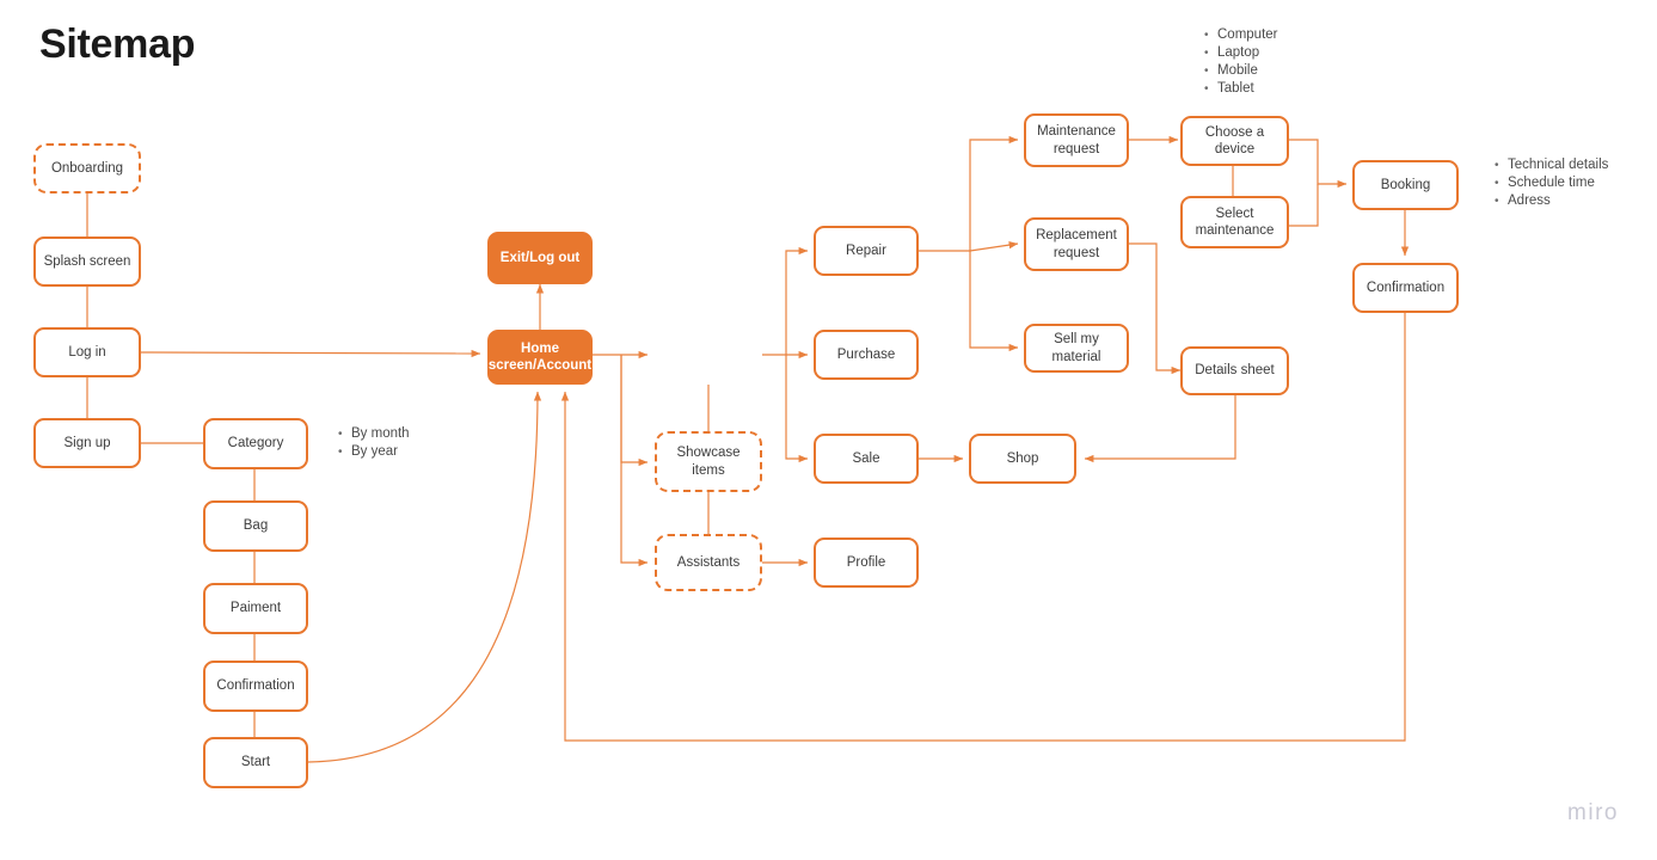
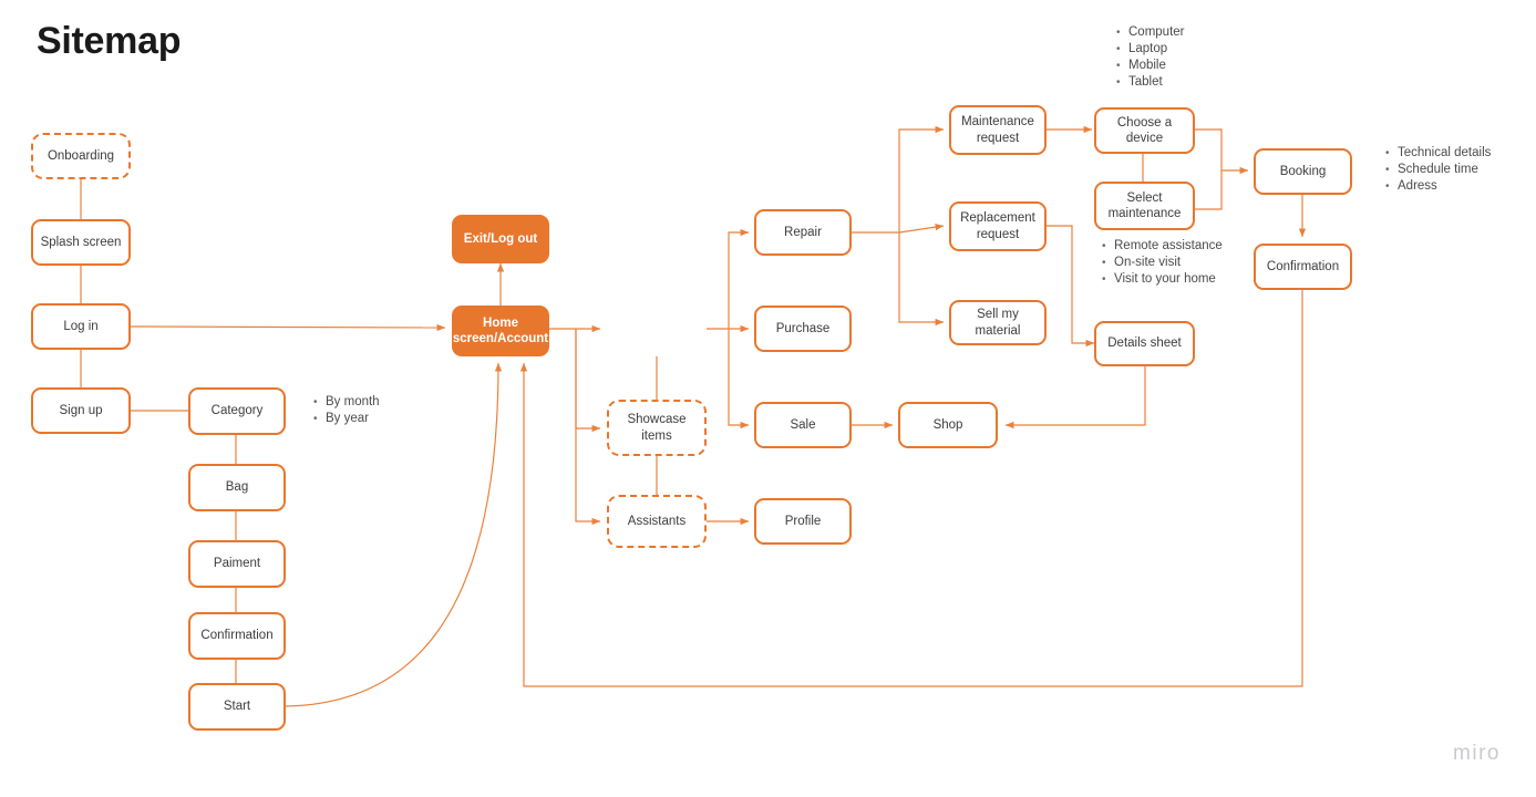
  Sitemap
  Onboarding
  Splash screen
  Log in
  Sign up
  Category
  Bag
  Paiment
  Confirmation
  Start
  Exit/Log out
  Home screen/Account
  Showcase items
  Assistants
  Repair
  Purchase
  Sale
  Profile
  Maintenance request
  Replacement request
  Sell my material
  Shop
  Choose a device
  Select maintenance
  Details sheet
  Booking
  Confirmation
  Computer
  Laptop
  Mobile
  Tablet
  Technical details
  Schedule time
  Adress
+ Remote assistance
+ On-site visit
+ Visit to your home
  By month
  By year
  miro
